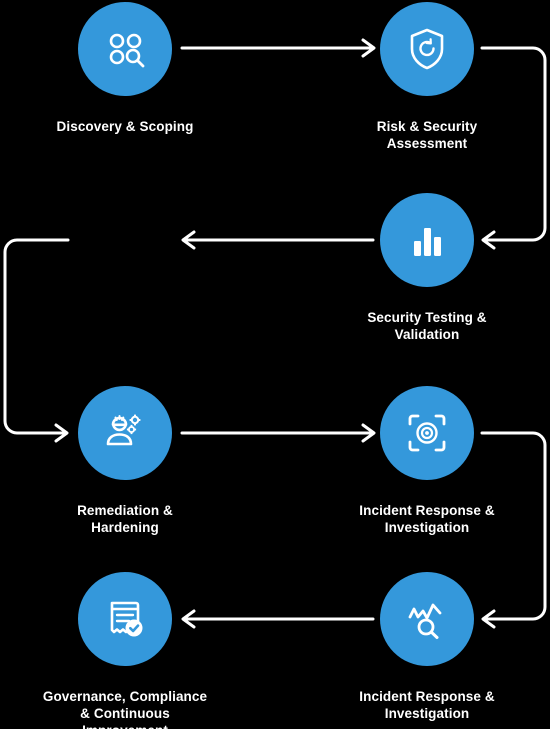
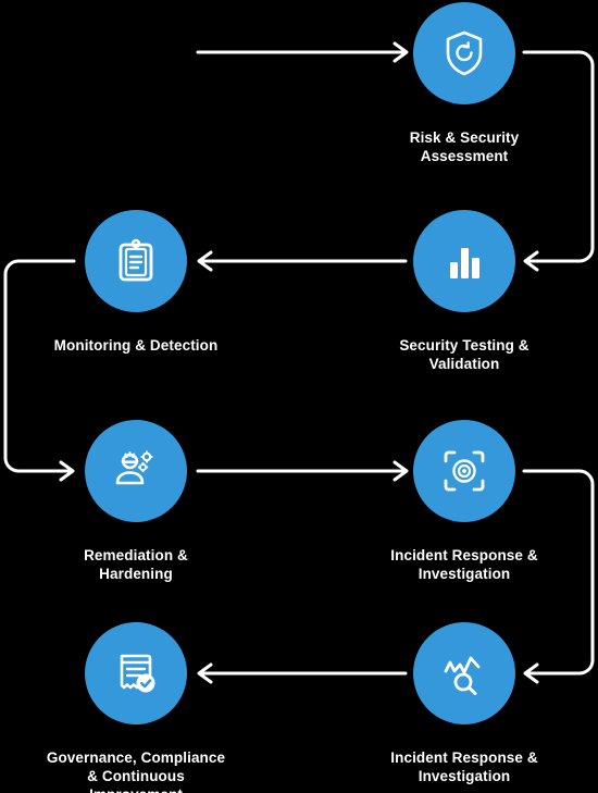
- Discovery & Scoping
  Risk & Security
  Assessment
+ Monitoring & Detection
  Security Testing &
  Validation
  Remediation &
  Hardening
  Incident Response &
  Investigation
  Governance, Compliance
  & Continuous
  Incident Response &
  Investigation
